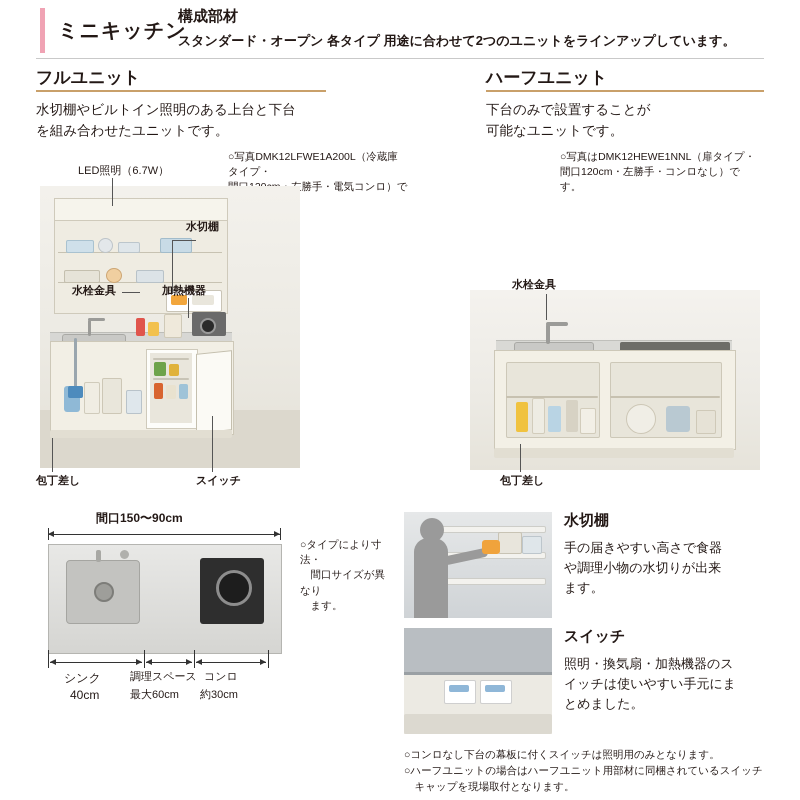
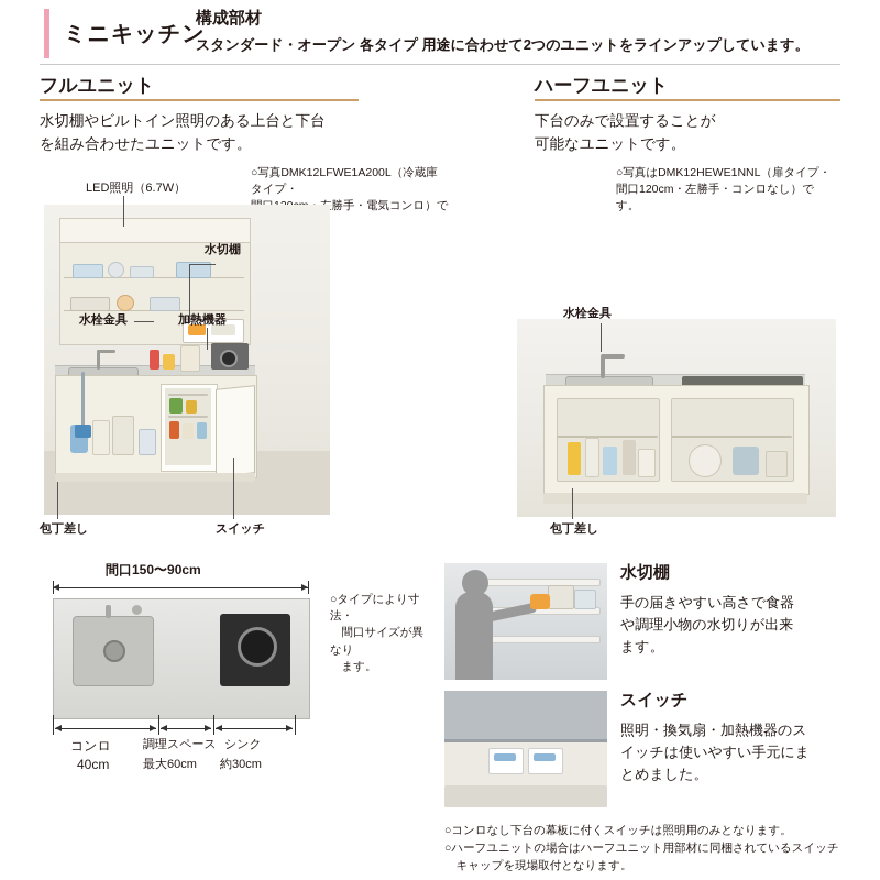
  ミニキッチン
  構成部材
  スタンダード・オープン 各タイプ 用途に合わせて2つのユニットをラインアップしています。
  フルユニット
  水切棚やビルトイン照明のある上台と下台
  を組み合わせたユニットです。
  ○写真DMK12LFWE1A200L（冷蔵庫タイプ・
  LED照明（6.7W）
  水切棚
  水栓金具
  加熱機器
  包丁差し
  スイッチ
  ハーフユニット
  下台のみで設置することが
  可能なユニットです。
  ○写真はDMK12HEWE1NNL（扉タイプ・
  間口120cm・左勝手・コンロなし）です。
  水栓金具
  包丁差し
  間口150〜90cm
- シンク
+ コンロ
  40cm
  調理スペース
  最大60cm
- コンロ
+ シンク
  約30cm
  ○タイプにより寸法・
  間口サイズが異なり
  ます。
  水切棚
  手の届きやすい高さで食器
  や調理小物の水切りが出来
  ます。
  スイッチ
  照明・換気扇・加熱機器のス
  イッチは使いやすい手元にま
  とめました。
  ○コンロなし下台の幕板に付くスイッチは照明用のみとなります。
  ○ハーフユニットの場合はハーフユニット用部材に同梱されているスイッチ
  キャップを現場取付となります。
